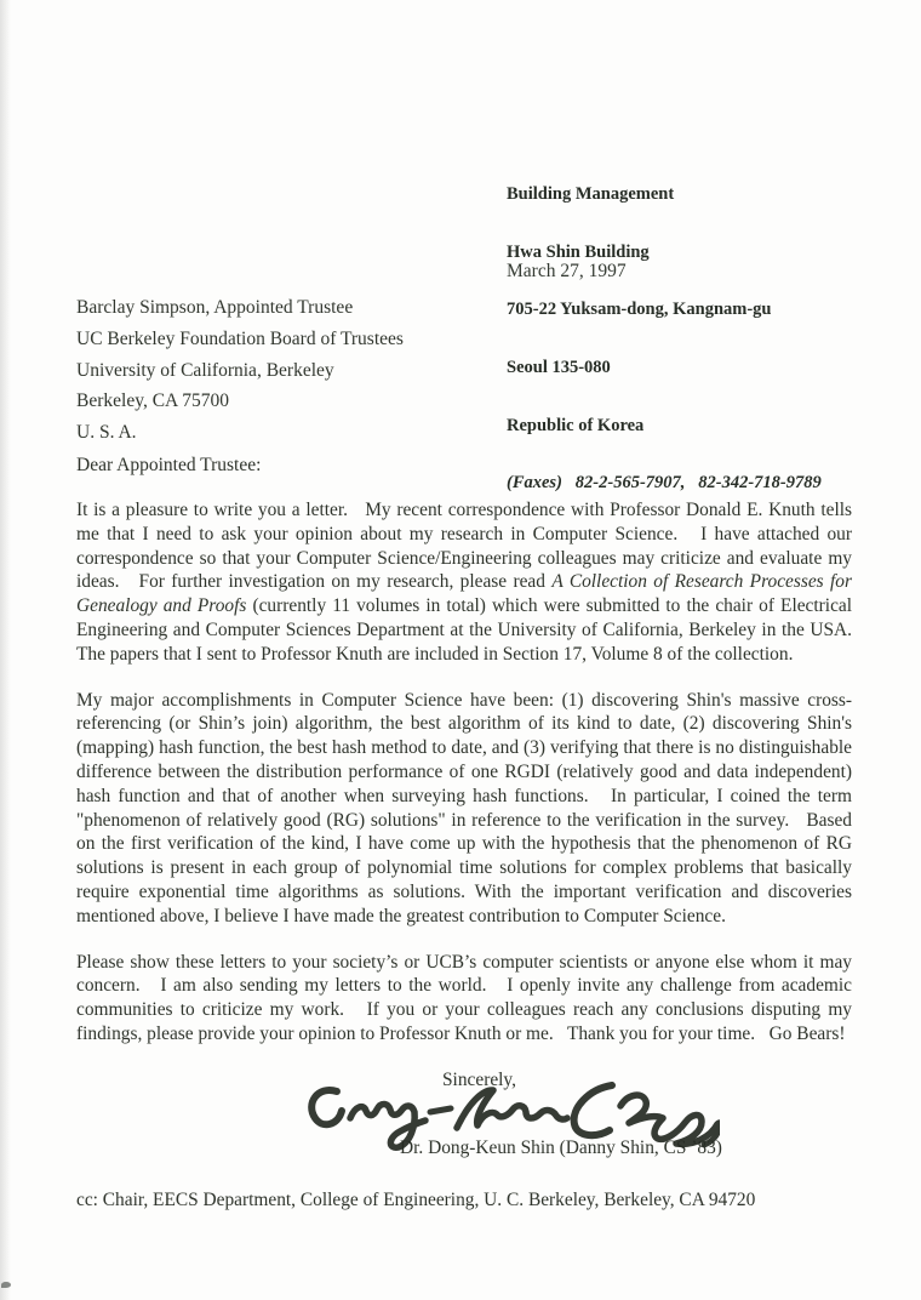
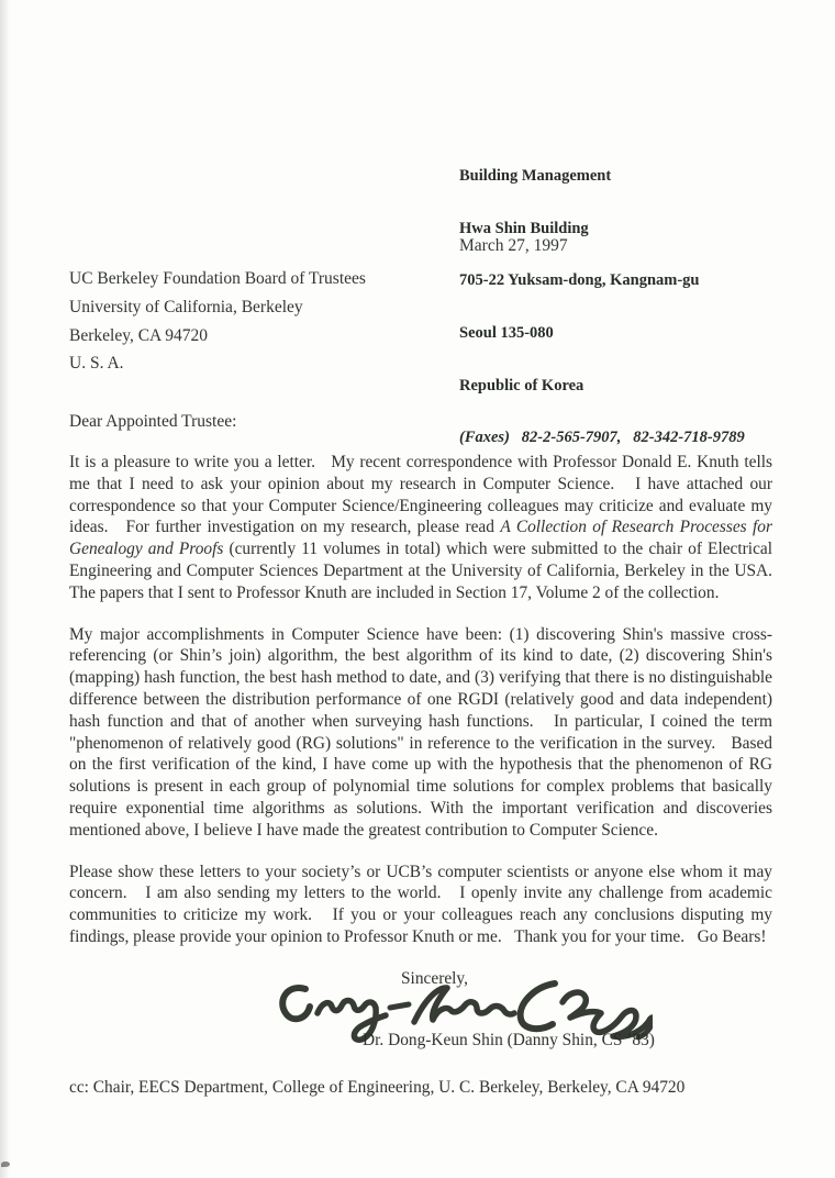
  Building Management
  Hwa Shin Building
  705-22 Yuksam-dong, Kangnam-gu
  Seoul 135-080
  Republic of Korea
  (Faxes) 82-2-565-7907, 82-342-718-9789
  March 27, 1997
- Barclay Simpson, Appointed Trustee
  UC Berkeley Foundation Board of Trustees
  University of California, Berkeley
- Berkeley, CA 75700
+ Berkeley, CA 94720
  U. S. A.
  Dear Appointed Trustee:
- It is a pleasure to write you a letter. My recent correspondence with Professor Donald E. Knuth tells me that I need to ask your opinion about my research in Computer Science. I have attached our correspondence so that your Computer Science/Engineering colleagues may criticize and evaluate my ideas. For further investigation on my research, please read A Collection of Research Processes for Genealogy and Proofs (currently 11 volumes in total) which were submitted to the chair of Electrical Engineering and Computer Sciences Department at the University of California, Berkeley in the USA. The papers that I sent to Professor Knuth are included in Section 17, Volume 8 of the collection.
+ It is a pleasure to write you a letter. My recent correspondence with Professor Donald E. Knuth tells me that I need to ask your opinion about my research in Computer Science. I have attached our correspondence so that your Computer Science/Engineering colleagues may criticize and evaluate my ideas. For further investigation on my research, please read A Collection of Research Processes for Genealogy and Proofs (currently 11 volumes in total) which were submitted to the chair of Electrical Engineering and Computer Sciences Department at the University of California, Berkeley in the USA. The papers that I sent to Professor Knuth are included in Section 17, Volume 2 of the collection.
  My major accomplishments in Computer Science have been: (1) discovering Shin's massive cross-referencing (or Shin’s join) algorithm, the best algorithm of its kind to date, (2) discovering Shin's (mapping) hash function, the best hash method to date, and (3) verifying that there is no distinguishable difference between the distribution performance of one RGDI (relatively good and data independent) hash function and that of another when surveying hash functions. In particular, I coined the term "phenomenon of relatively good (RG) solutions" in reference to the verification in the survey. Based on the first verification of the kind, I have come up with the hypothesis that the phenomenon of RG solutions is present in each group of polynomial time solutions for complex problems that basically require exponential time algorithms as solutions. With the important verification and discoveries mentioned above, I believe I have made the greatest contribution to Computer Science.
  Please show these letters to your society’s or UCB’s computer scientists or anyone else whom it may concern. I am also sending my letters to the world. I openly invite any challenge from academic communities to criticize my work. If you or your colleagues reach any conclusions disputing my findings, please provide your opinion to Professor Knuth or me. Thank you for your time. Go Bears!
  Sincerely,
  Dr. Dong-Keun Shin (Danny Shin, CS ’83)
  cc: Chair, EECS Department, College of Engineering, U. C. Berkeley, Berkeley, CA 94720
